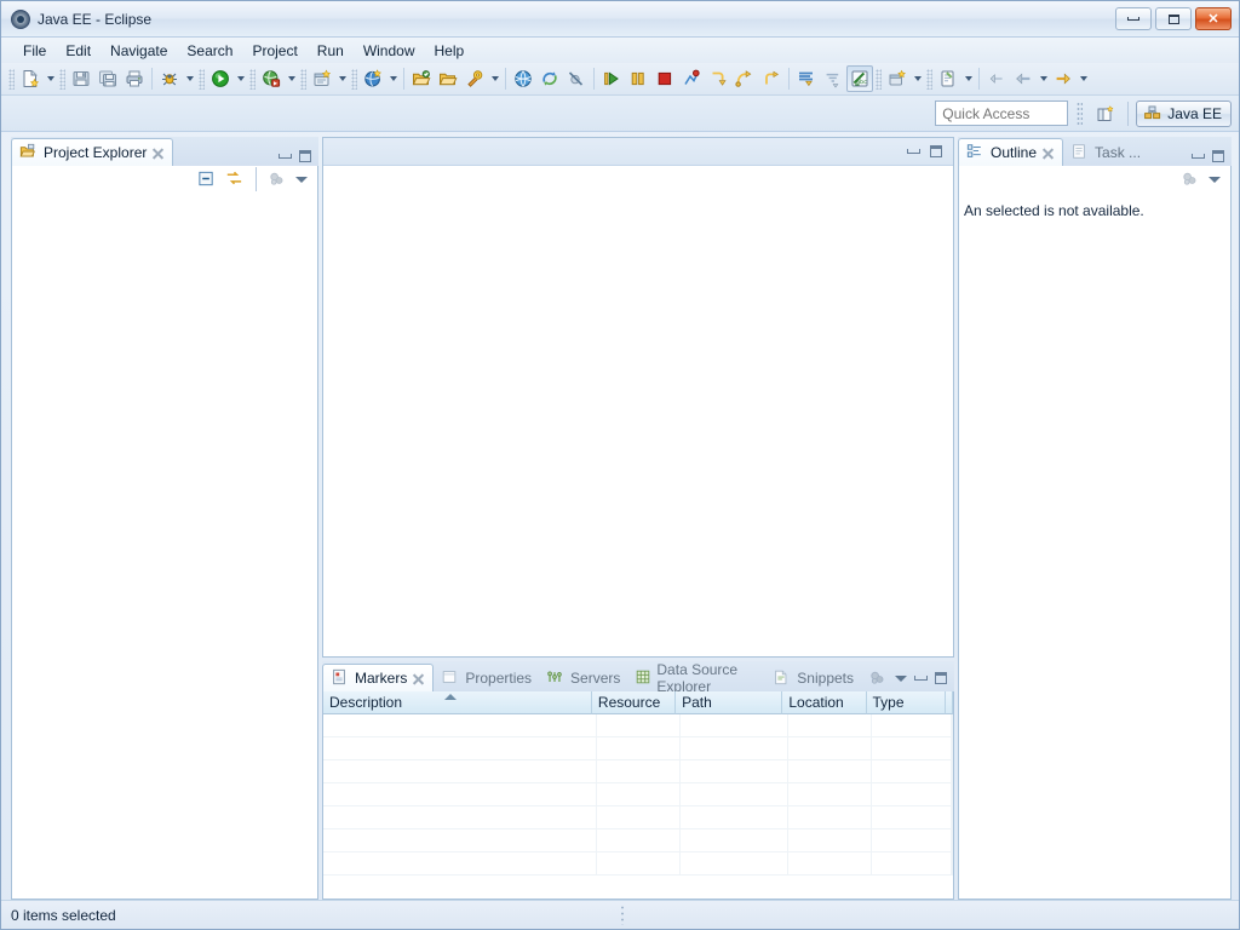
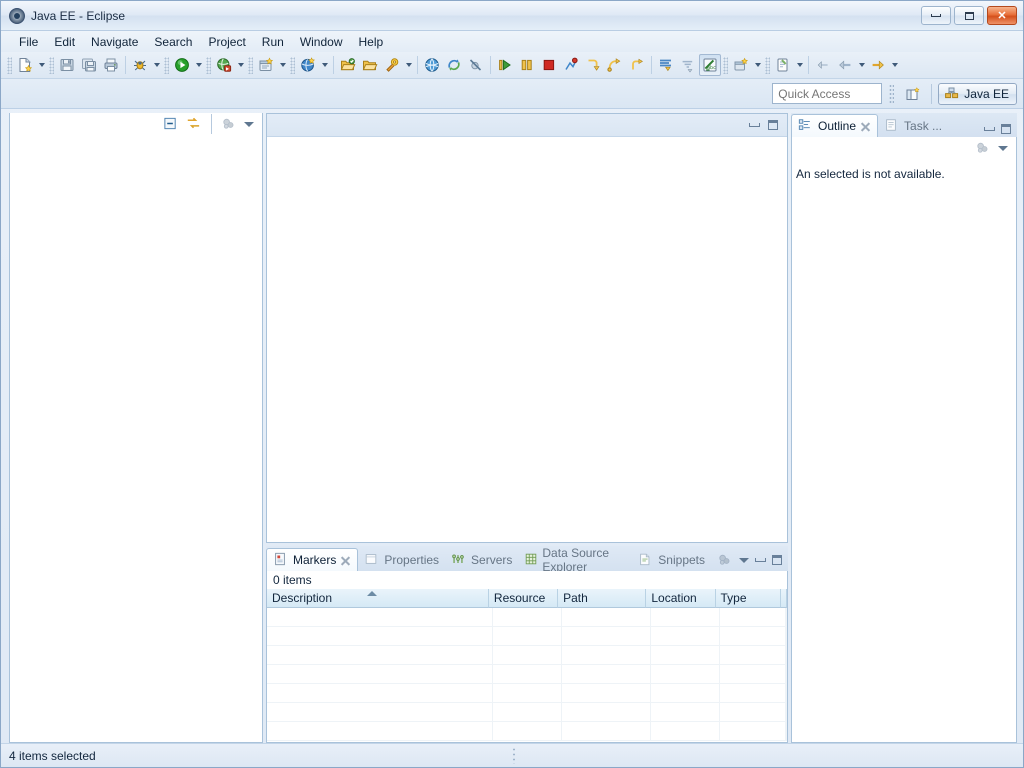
  Java EE - Eclipse
  ✕
  File
  Edit
  Navigate
  Search
  Project
  Run
  Window
  Help
  Quick Access
  Java EE
- Project Explorer
  Markers
  Properties
  Servers
  Data Source Explorer
  Snippets
+ 0 items
  Description
  Resource
  Path
  Location
  Type
  Outline
  Task ...
  An selected is not available.
- 0 items selected
+ 4 items selected
